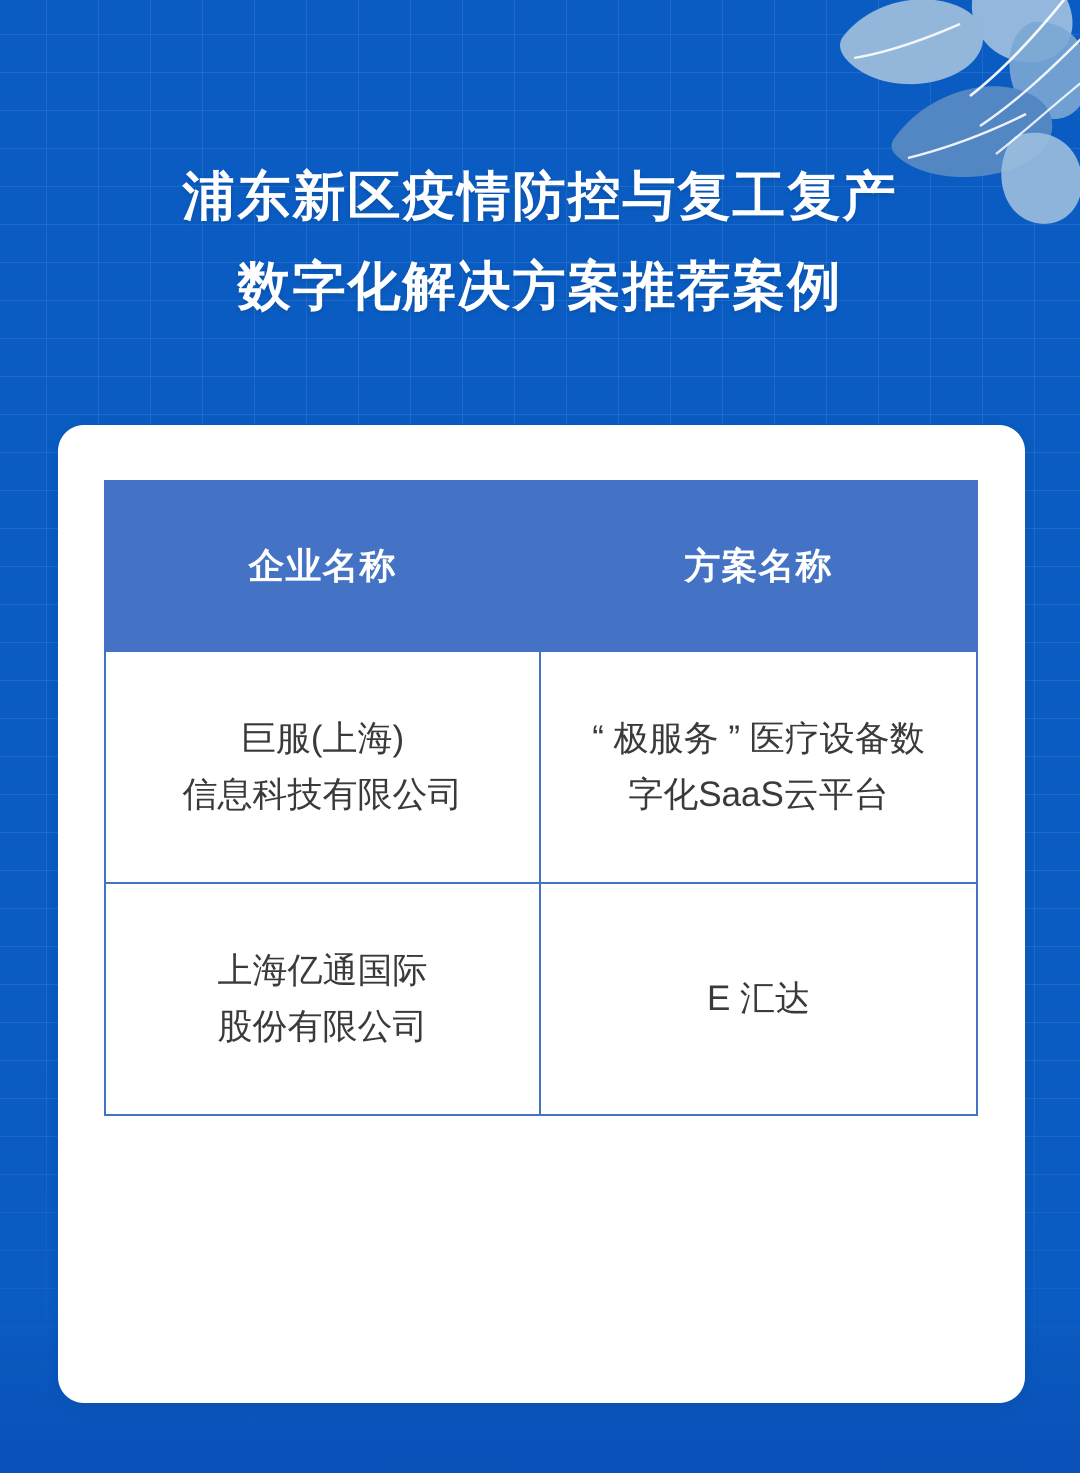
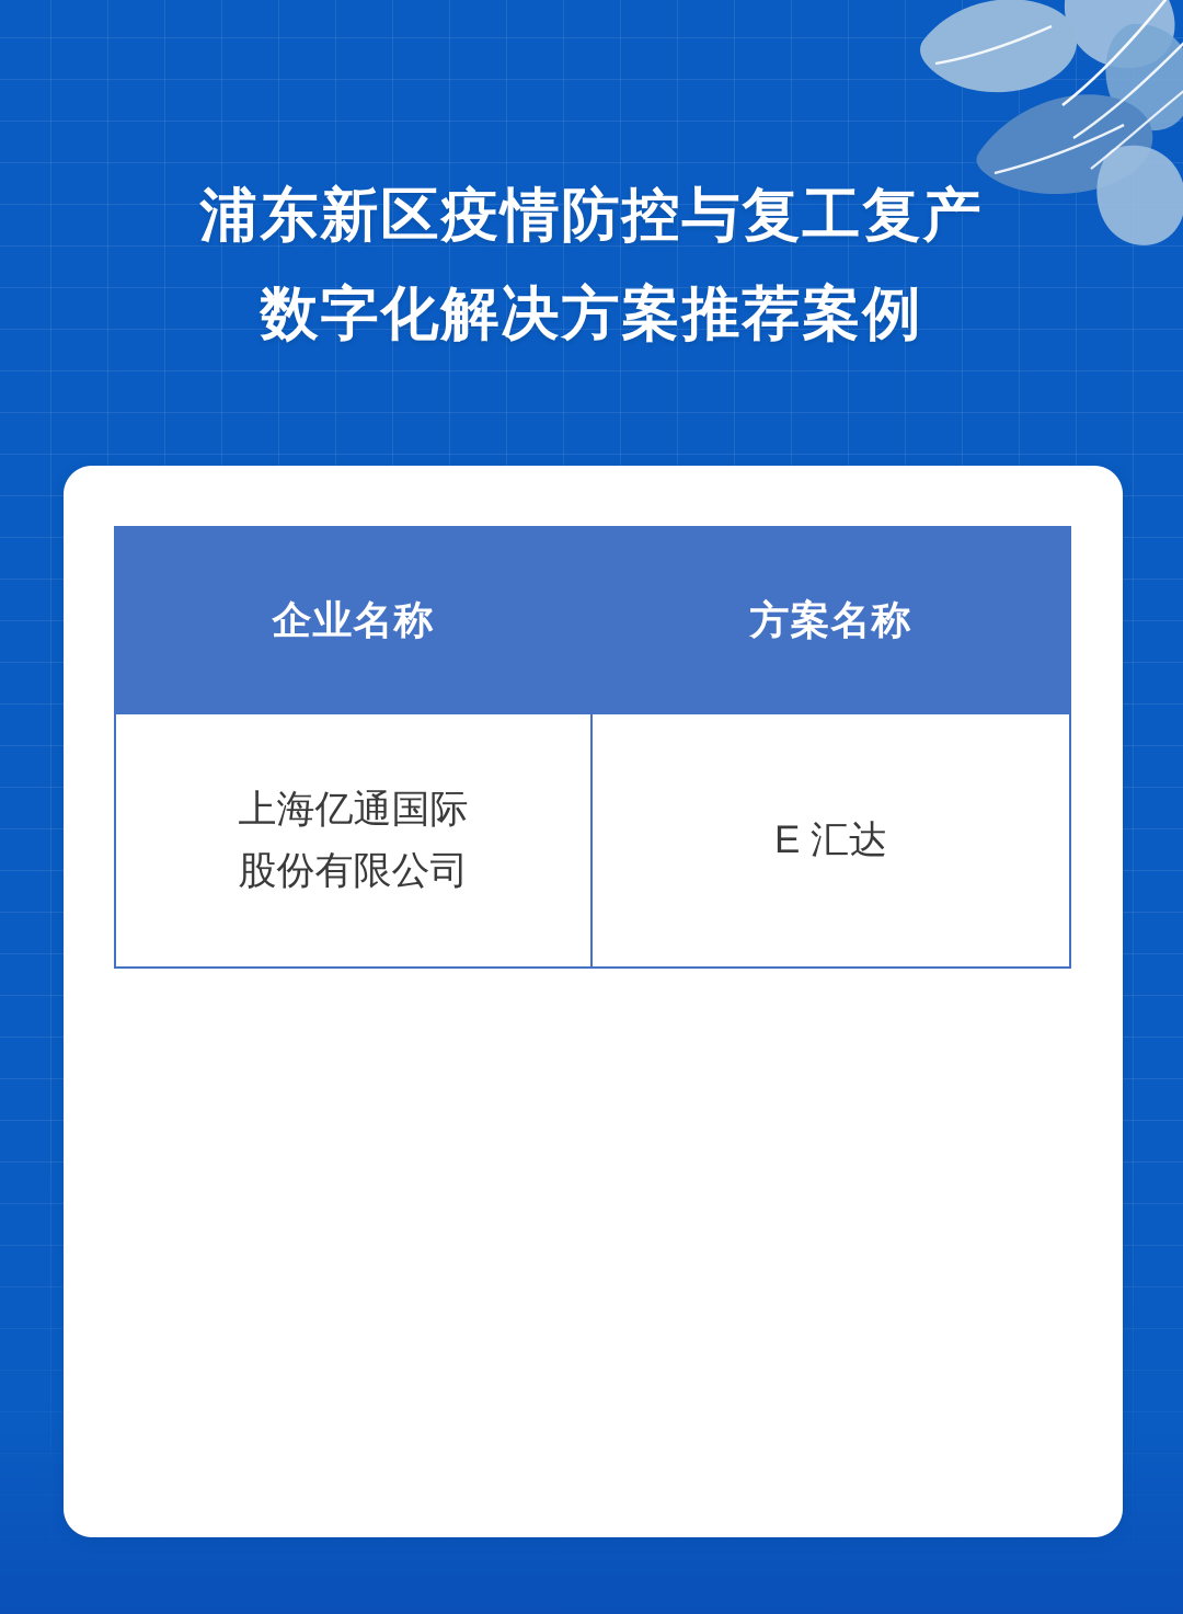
  浦东新区疫情防控与复工复产
  数字化解决方案推荐案例
  企业名称	方案名称
- 巨服(上海) 信息科技有限公司	“ 极服务 ” 医疗设备数 字化SaaS云平台
  上海亿通国际 股份有限公司	E 汇达
